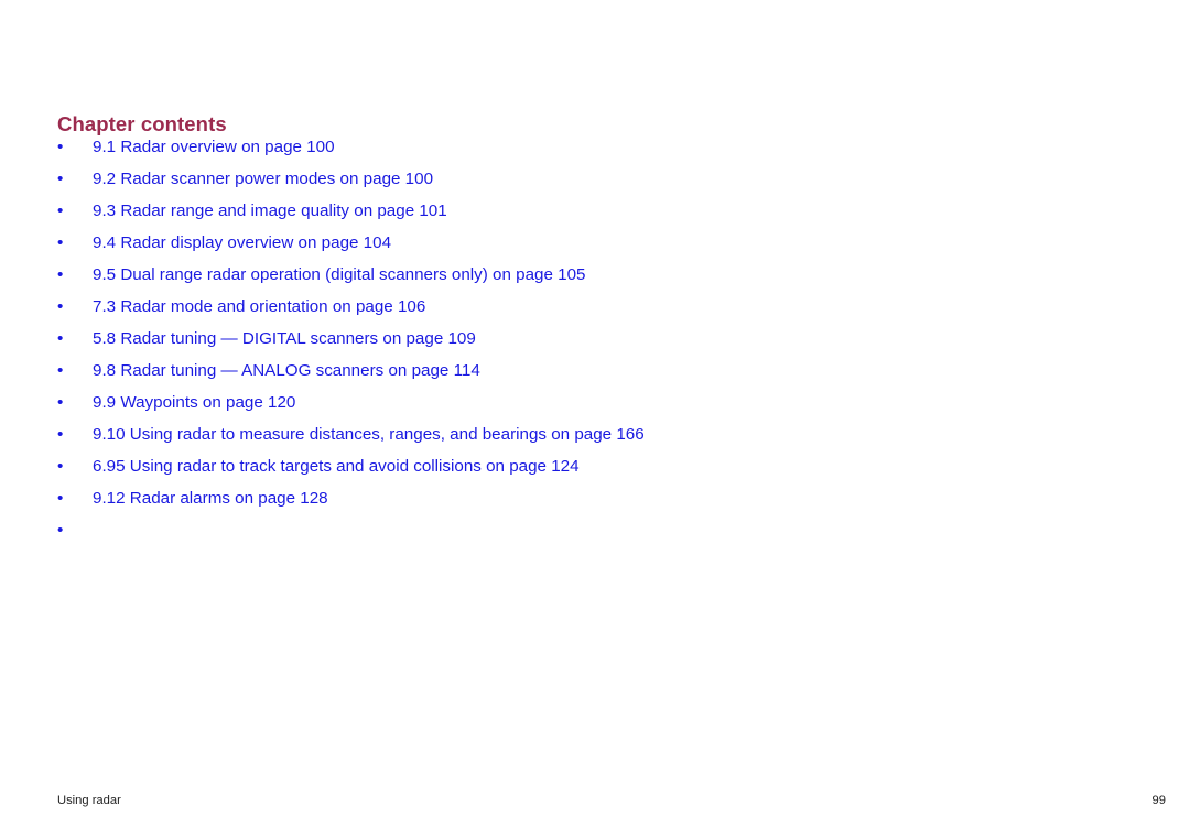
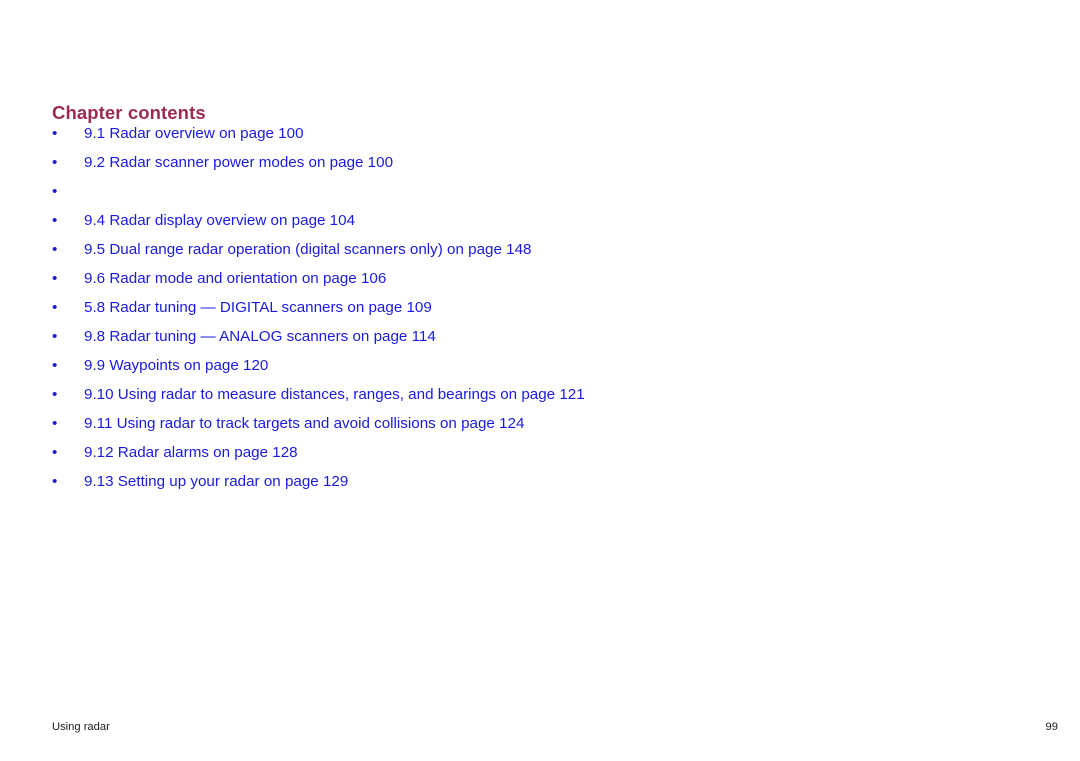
  Chapter contents
  •
  9.1 Radar overview on page 100
  •
  9.2 Radar scanner power modes on page 100
  •
- 9.3 Radar range and image quality on page 101
  •
  9.4 Radar display overview on page 104
  •
- 9.5 Dual range radar operation (digital scanners only) on page 105
+ 9.5 Dual range radar operation (digital scanners only) on page 148
  •
- 7.3 Radar mode and orientation on page 106
+ 9.6 Radar mode and orientation on page 106
  •
  5.8 Radar tuning — DIGITAL scanners on page 109
  •
  9.8 Radar tuning — ANALOG scanners on page 114
  •
  9.9 Waypoints on page 120
  •
- 9.10 Using radar to measure distances, ranges, and bearings on page 166
+ 9.10 Using radar to measure distances, ranges, and bearings on page 121
  •
- 6.95 Using radar to track targets and avoid collisions on page 124
+ 9.11 Using radar to track targets and avoid collisions on page 124
  •
  9.12 Radar alarms on page 128
  •
+ 9.13 Setting up your radar on page 129
  Using radar
  99
